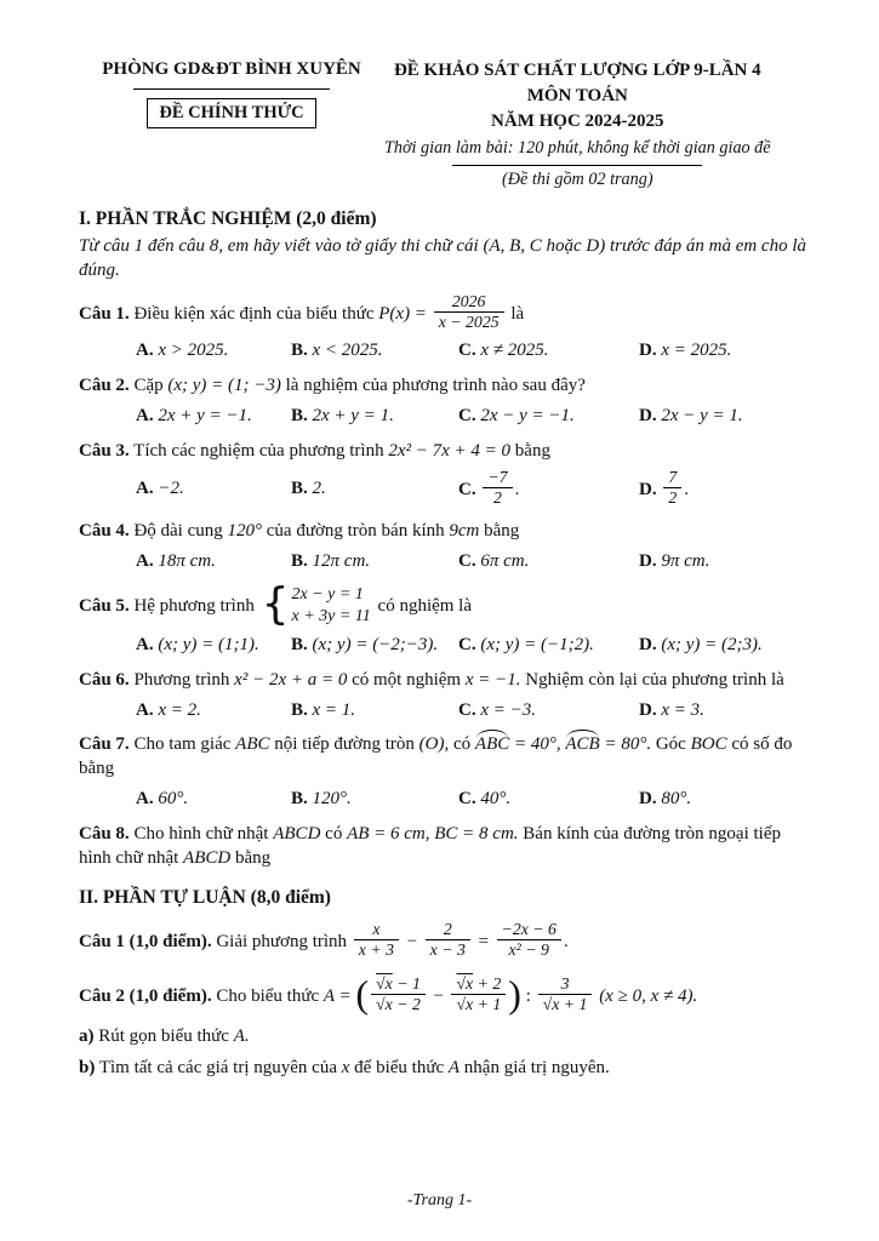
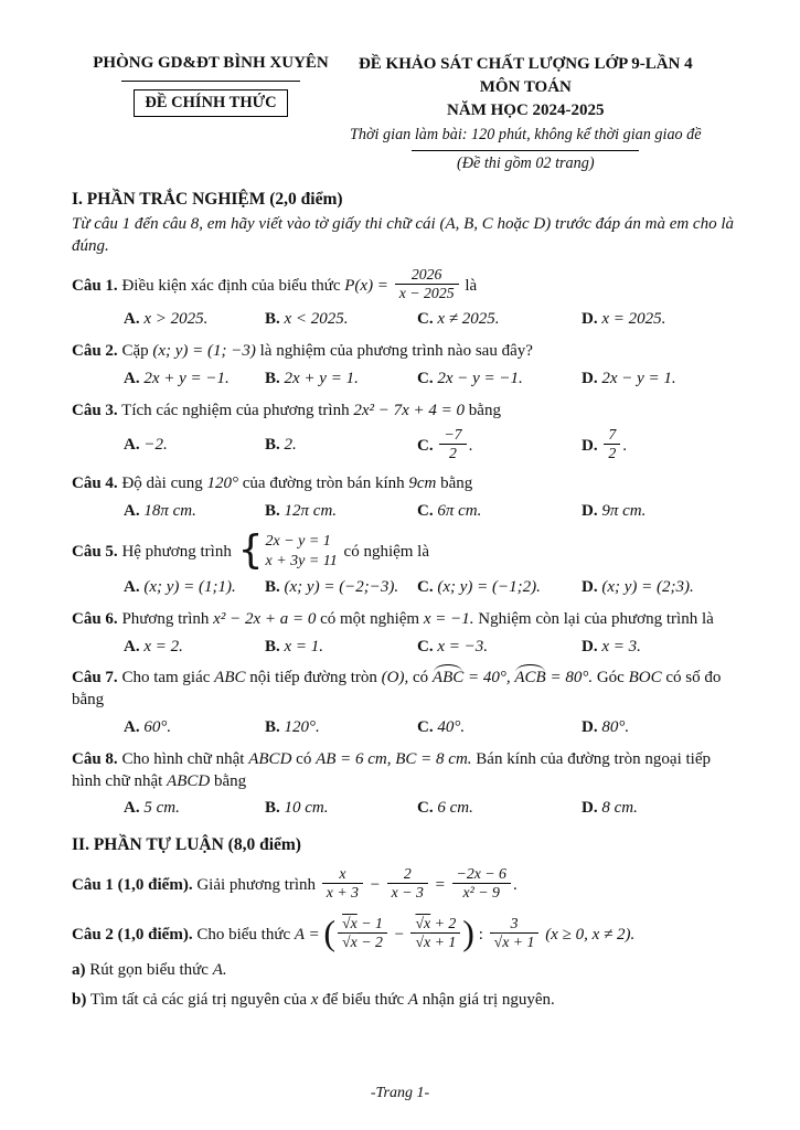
  PHÒNG GD&ĐT BÌNH XUYÊN
  ĐỀ CHÍNH THỨC
  ĐỀ KHẢO SÁT CHẤT LƯỢNG LỚP 9-LẦN 4
  MÔN TOÁN
  NĂM HỌC 2024-2025
  Thời gian làm bài: 120 phút, không kể thời gian giao đề
  (Đề thi gồm 02 trang)
  I. PHẦN TRẮC NGHIỆM (2,0 điểm)
  Từ câu 1 đến câu 8, em hãy viết vào tờ giấy thi chữ cái (A, B, C hoặc D) trước đáp án mà em cho là đúng.
  Câu 1. Điều kiện xác định của biểu thức P(x) =
  2026
  x − 2025
  là
  A. x > 2025.
  B. x < 2025.
  C. x ≠ 2025.
  D. x = 2025.
  Câu 2. Cặp (x; y) = (1; −3) là nghiệm của phương trình nào sau đây?
  A. 2x + y = −1.
  B. 2x + y = 1.
  C. 2x − y = −1.
  D. 2x − y = 1.
  Câu 3. Tích các nghiệm của phương trình 2x² − 7x + 4 = 0 bằng
  A. −2.
  B. 2.
  C.
  −7
  2
  .
  D.
  7
  2
  .
  Câu 4. Độ dài cung 120° của đường tròn bán kính 9cm bằng
  A. 18π cm.
  B. 12π cm.
  C. 6π cm.
  D. 9π cm.
  Câu 5. Hệ phương trình
  {
  2x − y = 1
  x + 3y = 11
  có nghiệm là
  A. (x; y) = (1;1).
  B. (x; y) = (−2;−3).
  C. (x; y) = (−1;2).
  D. (x; y) = (2;3).
  Câu 6. Phương trình x² − 2x + a = 0 có một nghiệm x = −1. Nghiệm còn lại của phương trình là
  A. x = 2.
  B. x = 1.
  C. x = −3.
  D. x = 3.
  Câu 7. Cho tam giác ABC nội tiếp đường tròn (O), có ABC = 40°, ACB = 80°. Góc BOC có số đo bằng
  A. 60°.
  B. 120°.
  C. 40°.
  D. 80°.
  Câu 8. Cho hình chữ nhật ABCD có AB = 6 cm, BC = 8 cm. Bán kính của đường tròn ngoại tiếp hình chữ nhật ABCD bằng
+ A. 5 cm.
+ B. 10 cm.
+ C. 6 cm.
+ D. 8 cm.
  II. PHẦN TỰ LUẬN (8,0 điểm)
  Câu 1 (1,0 điểm). Giải phương trình
  x
  x + 3
  −
  2
  x − 3
  =
  −2x − 6
  x² − 9
  .
  Câu 2 (1,0 điểm). Cho biểu thức A = (
  √x − 1
  √x − 2
  −
  √x + 2
  √x + 1
  ) :
  3
  √x + 1
- (x ≥ 0, x ≠ 4).
+ (x ≥ 0, x ≠ 2).
  a) Rút gọn biểu thức A.
  b) Tìm tất cả các giá trị nguyên của x để biểu thức A nhận giá trị nguyên.
  -Trang 1-
